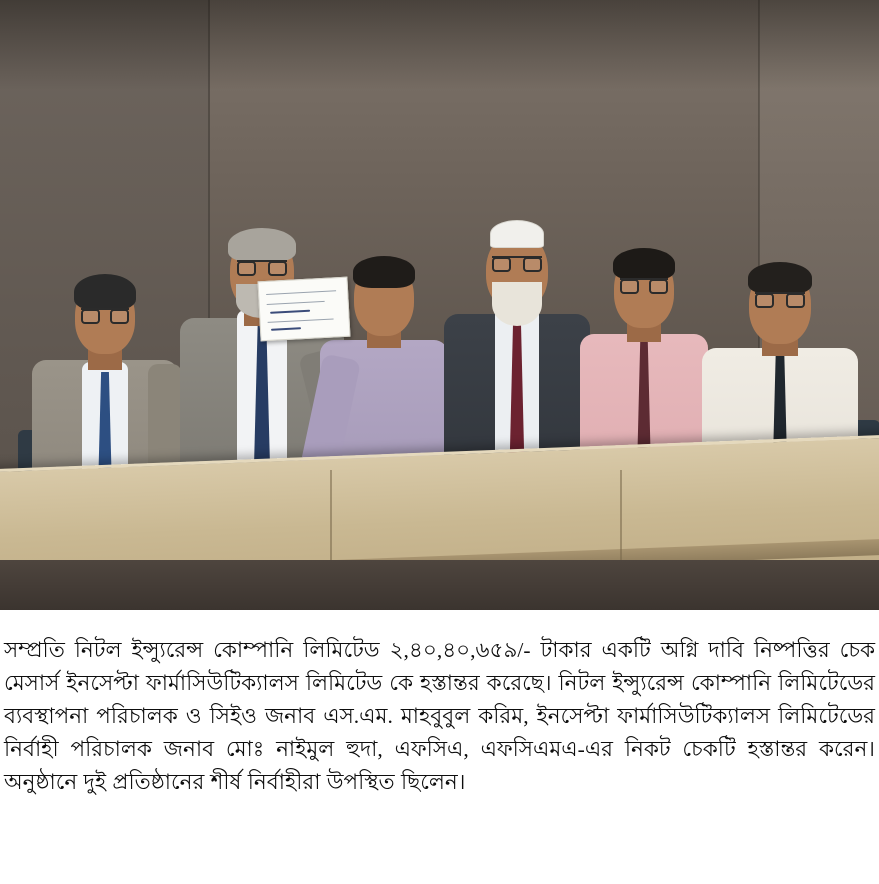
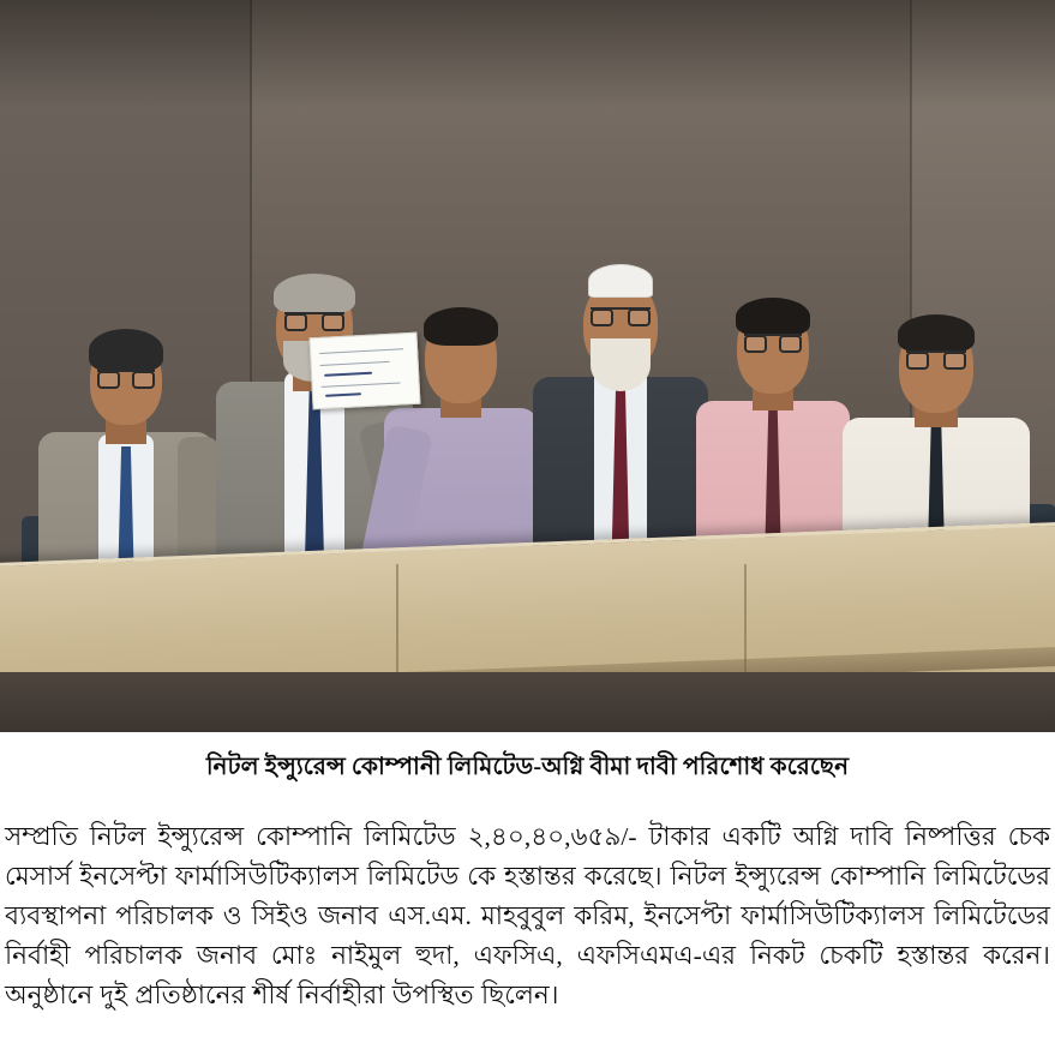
+ নিটল ইন্স্যুরেন্স কোম্পানী লিমিটেড-অগ্নি বীমা দাবী পরিশোধ করেছেন
  সম্প্রতি নিটল ইন্স্যুরেন্স কোম্পানি লিমিটেড ২,৪০,৪০,৬৫৯/- টাকার একটি অগ্নি দাবি নিষ্পত্তির চেক মেসার্স ইনসেপ্টা ফার্মাসিউটিক্যালস লিমিটেড কে হস্তান্তর করেছে। নিটল ইন্স্যুরেন্স কোম্পানি লিমিটেডের ব্যবস্থাপনা পরিচালক ও সিইও জনাব এস.এম. মাহবুবুল করিম, ইনসেপ্টা ফার্মাসিউটিক্যালস লিমিটেডের নির্বাহী পরিচালক জনাব মোঃ নাইমুল হুদা, এফসিএ, এফসিএমএ-এর নিকট চেকটি হস্তান্তর করেন। অনুষ্ঠানে দুই প্রতিষ্ঠানের শীর্ষ নির্বাহীরা উপস্থিত ছিলেন।
